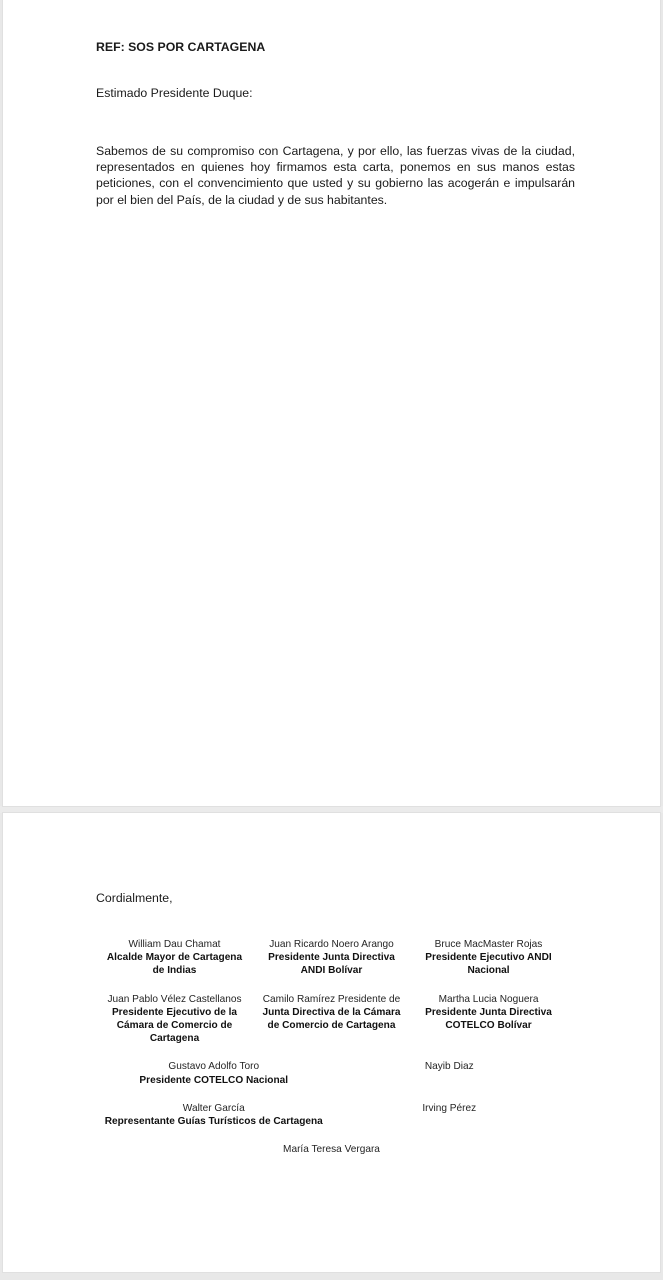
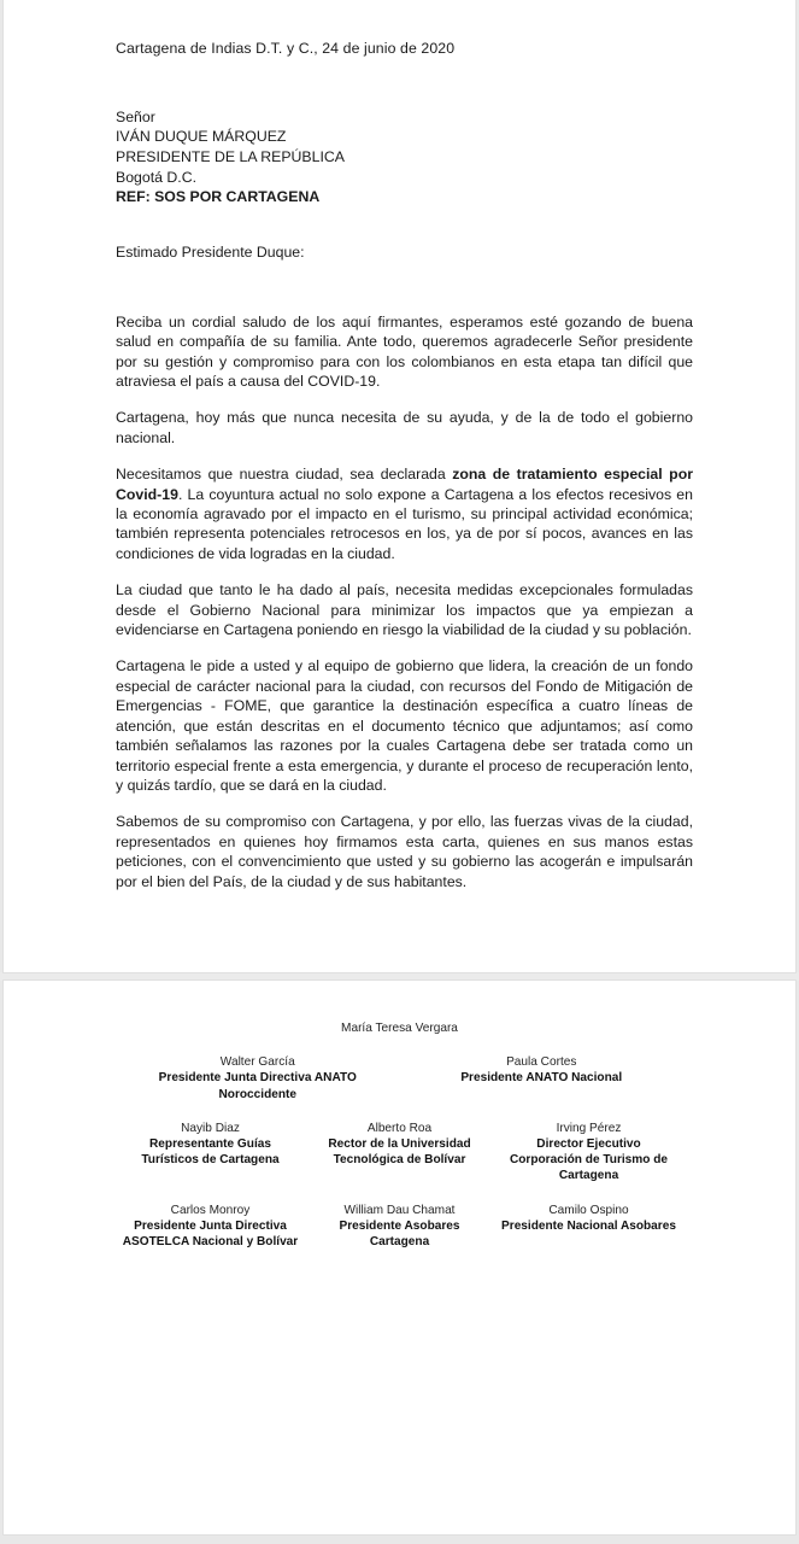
+ Cartagena de Indias D.T. y C., 24 de junio de 2020
+ Señor
+ IVÁN DUQUE MÁRQUEZ
+ PRESIDENTE DE LA REPÚBLICA
+ Bogotá D.C.
  REF: SOS POR CARTAGENA
  Estimado Presidente Duque:
+ Reciba un cordial saludo de los aquí firmantes, esperamos esté gozando de buena salud en compañía de su familia. Ante todo, queremos agradecerle Señor presidente por su gestión y compromiso para con los colombianos en esta etapa tan difícil que atraviesa el país a causa del COVID-19.
+ Cartagena, hoy más que nunca necesita de su ayuda, y de la de todo el gobierno nacional.
+ Necesitamos que nuestra ciudad, sea declarada zona de tratamiento especial por Covid-19. La coyuntura actual no solo expone a Cartagena a los efectos recesivos en la economía agravado por el impacto en el turismo, su principal actividad económica; también representa potenciales retrocesos en los, ya de por sí pocos, avances en las condiciones de vida logradas en la ciudad.
+ La ciudad que tanto le ha dado al país, necesita medidas excepcionales formuladas desde el Gobierno Nacional para minimizar los impactos que ya empiezan a evidenciarse en Cartagena poniendo en riesgo la viabilidad de la ciudad y su población.
+ Cartagena le pide a usted y al equipo de gobierno que lidera, la creación de un fondo especial de carácter nacional para la ciudad, con recursos del Fondo de Mitigación de Emergencias - FOME, que garantice la destinación específica a cuatro líneas de atención, que están descritas en el documento técnico que adjuntamos; así como también señalamos las razones por la cuales Cartagena debe ser tratada como un territorio especial frente a esta emergencia, y durante el proceso de recuperación lento, y quizás tardío, que se dará en la ciudad.
- Sabemos de su compromiso con Cartagena, y por ello, las fuerzas vivas de la ciudad, representados en quienes hoy firmamos esta carta, ponemos en sus manos estas peticiones, con el convencimiento que usted y su gobierno las acogerán e impulsarán por el bien del País, de la ciudad y de sus habitantes.
+ Sabemos de su compromiso con Cartagena, y por ello, las fuerzas vivas de la ciudad, representados en quienes hoy firmamos esta carta, quienes en sus manos estas peticiones, con el convencimiento que usted y su gobierno las acogerán e impulsarán por el bien del País, de la ciudad y de sus habitantes.
- Cordialmente,
- William Dau Chamat
+ María Teresa Vergara
- Alcalde Mayor de Cartagena de Indias
- Juan Ricardo Noero Arango
- Presidente Junta Directiva ANDI Bolívar
- Bruce MacMaster Rojas
- Presidente Ejecutivo ANDI Nacional
- Juan Pablo Vélez Castellanos
- Presidente Ejecutivo de la Cámara de Comercio de Cartagena
- Camilo Ramírez Presidente de
- Junta Directiva de la Cámara de Comercio de Cartagena
- Martha Lucia Noguera
- Presidente Junta Directiva COTELCO Bolívar
- Gustavo Adolfo Toro
- Presidente COTELCO Nacional
- Nayib Diaz
+ Walter García
+ Presidente Junta Directiva ANATO Noroccidente
+ Paula Cortes
+ Presidente ANATO Nacional
- Walter García
+ Nayib Diaz
  Representante Guías Turísticos de Cartagena
+ Alberto Roa
+ Rector de la Universidad Tecnológica de Bolívar
  Irving Pérez
+ Director Ejecutivo Corporación de Turismo de Cartagena
+ Carlos Monroy
+ Presidente Junta Directiva ASOTELCA Nacional y Bolívar
- María Teresa Vergara
+ William Dau Chamat
+ Presidente Asobares Cartagena
+ Camilo Ospino
+ Presidente Nacional Asobares
